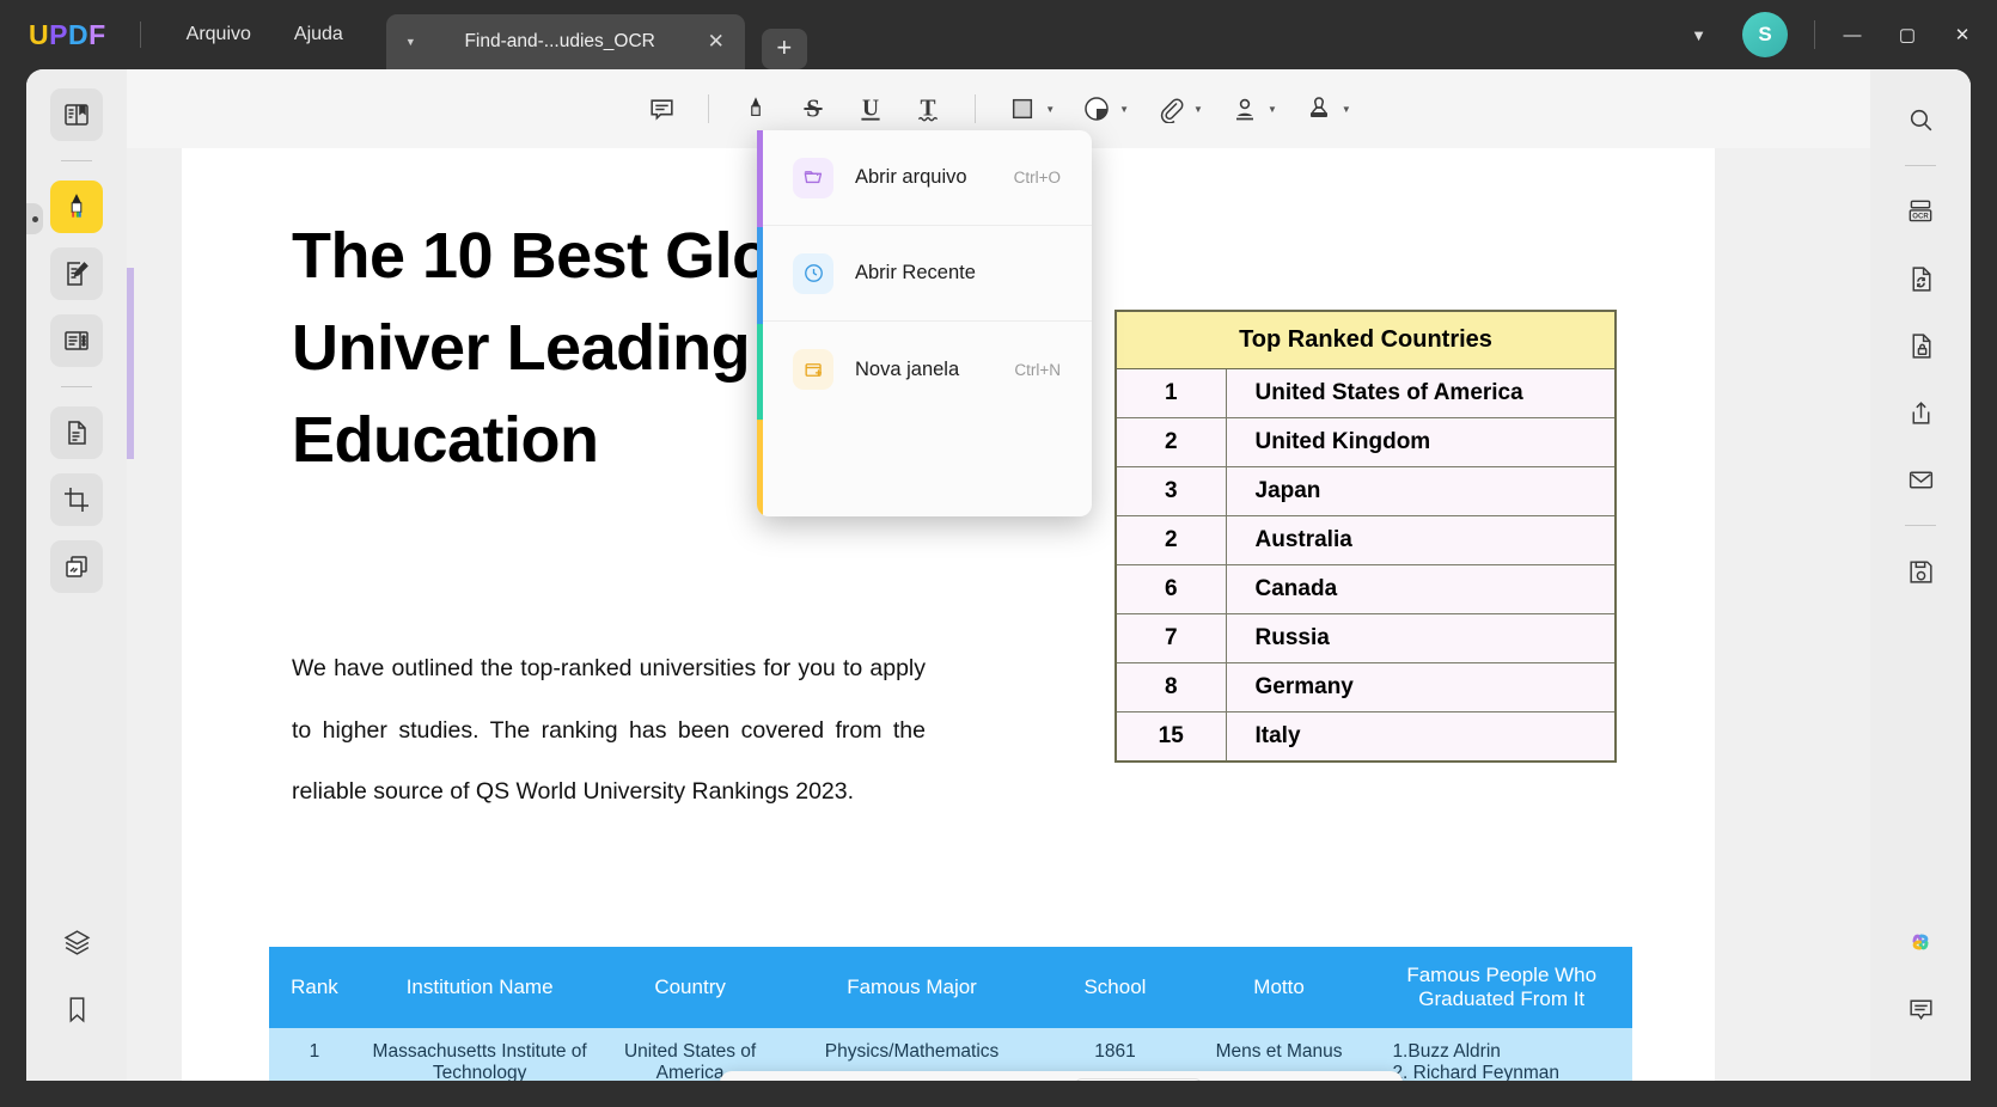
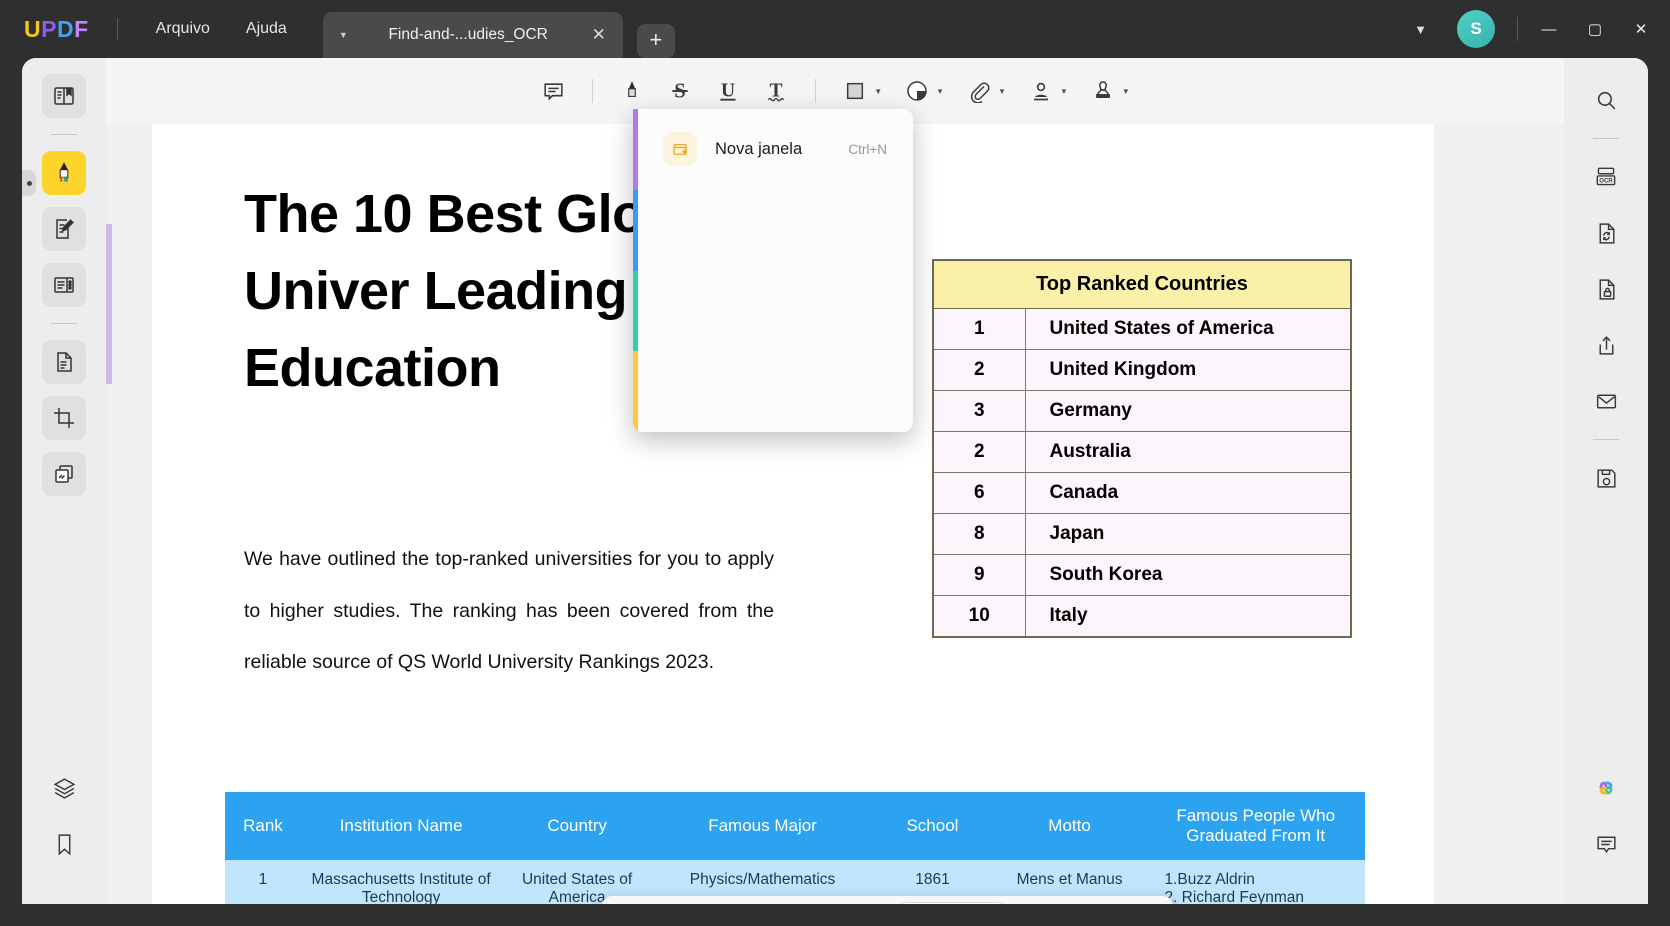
  U
  P
  D
  F
  Arquivo
  Ajuda
  ▼
  Find-and-...udies_OCR
  ✕
  +
  ▼
  S
  —
  ▢
  ✕
  U
  T
  ▼
  ▼
  ▼
  ▼
  ▼
  The 10 Best Glo Univer Leading Education
  We have outlined the top-ranked universities for you to apply to higher studies. The ranking has been covered from the reliable source of QS World University Rankings 2023.
  Top Ranked Countries
  1	United States of America
  2	United Kingdom
- 3	Japan
+ 3	Germany
  2	Australia
  6	Canada
- 7	Russia
- 8	Germany
+ 8	Japan
+ 9	South Korea
- 15	Italy
+ 10	Italy
  Rank	Institution Name	Country	Famous Major	School	Motto	Famous People Who Graduated From It
  1	Massachusetts Institute of Technology	United States of America	Physics/Mathematics	1861	Mens et Manus	1.Buzz Aldrin . Richard Feynman
- Abrir arquivo
- Ctrl+O
- Abrir Recente
  Nova janela
  Ctrl+N
